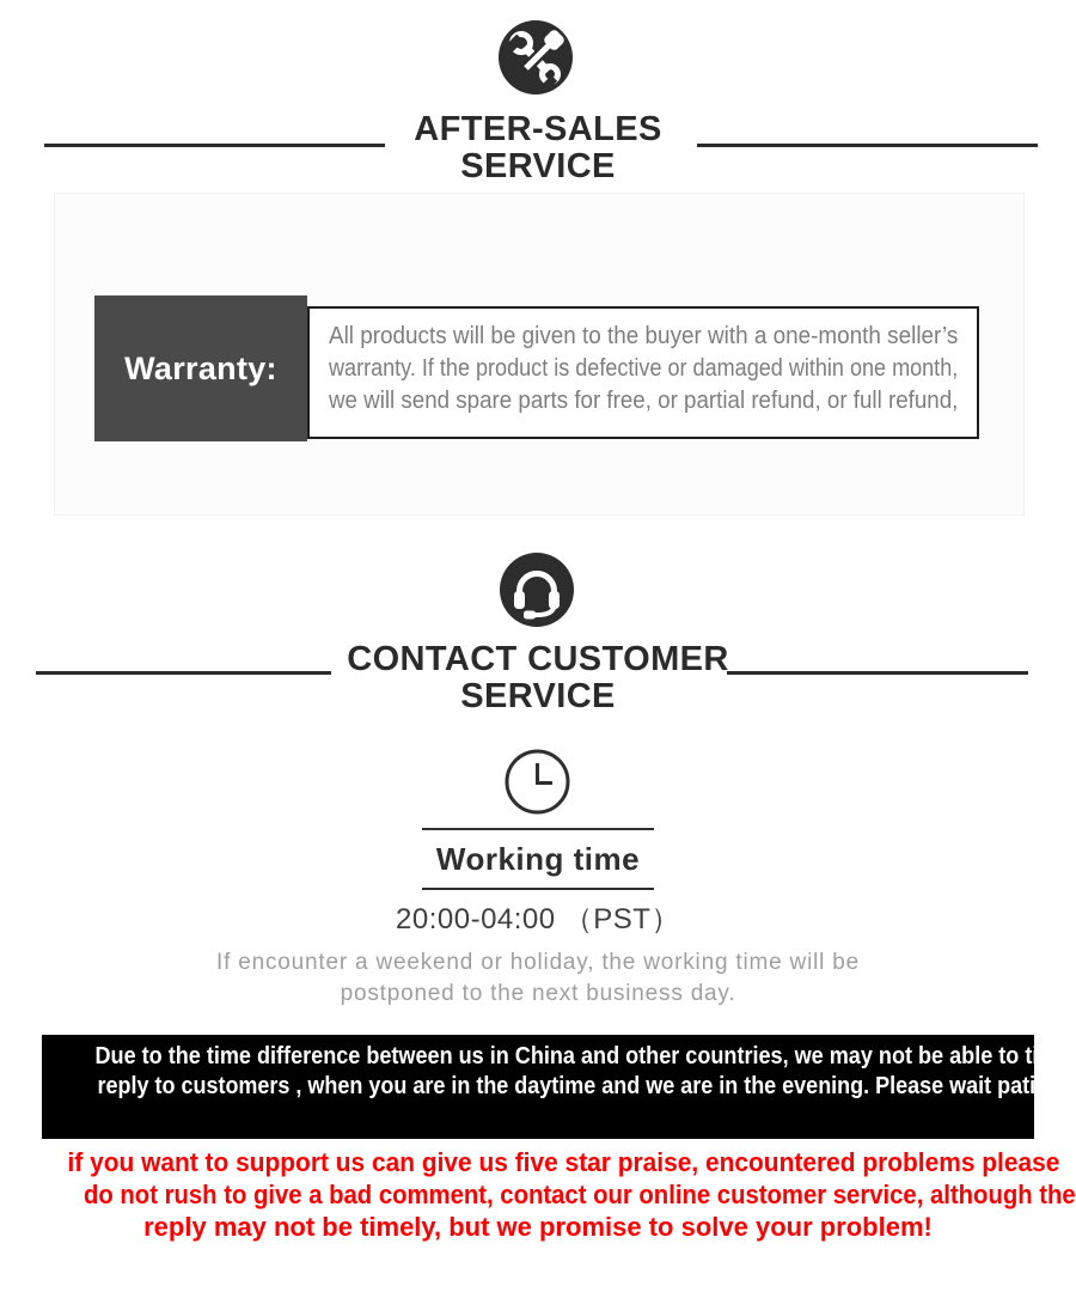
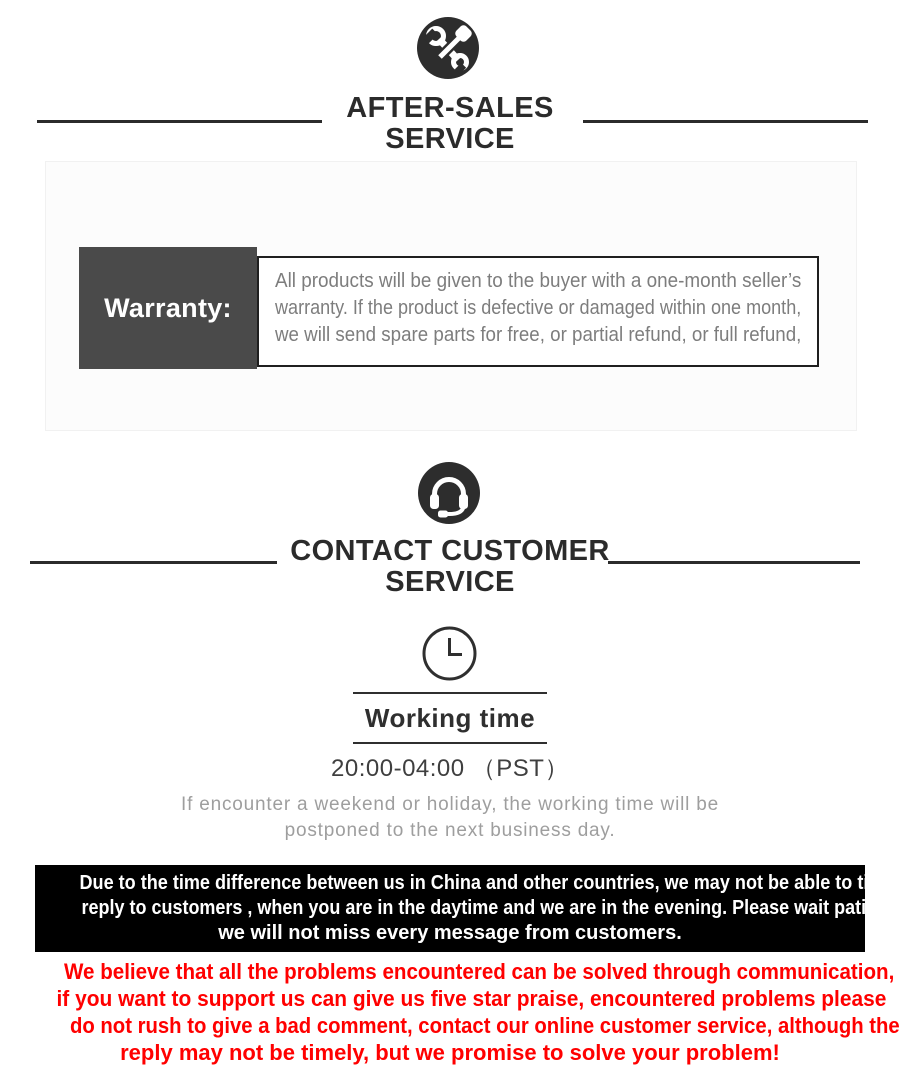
  AFTER-SALES
  SERVICE
  Warranty:
  All products will be given to the buyer with a one-month seller’s
  warranty. If the product is defective or damaged within one month,
  we will send spare parts for free, or partial refund, or full refund,
  CONTACT CUSTOMER
  SERVICE
  Working time
  20:00-04:00 （PST）
  If encounter a weekend or holiday, the working time will be
  postponed to the next business day.
  Due to the time difference between us in China and other countries, we may not be able to timel
  reply to customers , when you are in the daytime and we are in the evening. Please wait patientl
+ we will not miss every message from customers.
+ We believe that all the problems encountered can be solved through communication,
  if you want to support us can give us five star praise, encountered problems please
  do not rush to give a bad comment, contact our online customer service, although the
  reply may not be timely, but we promise to solve your problem!
